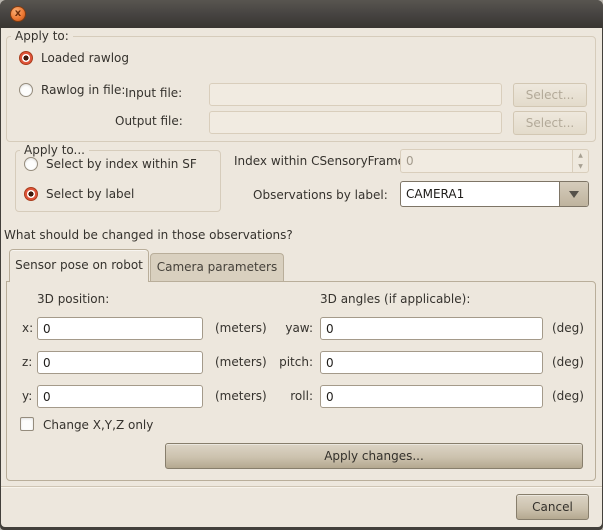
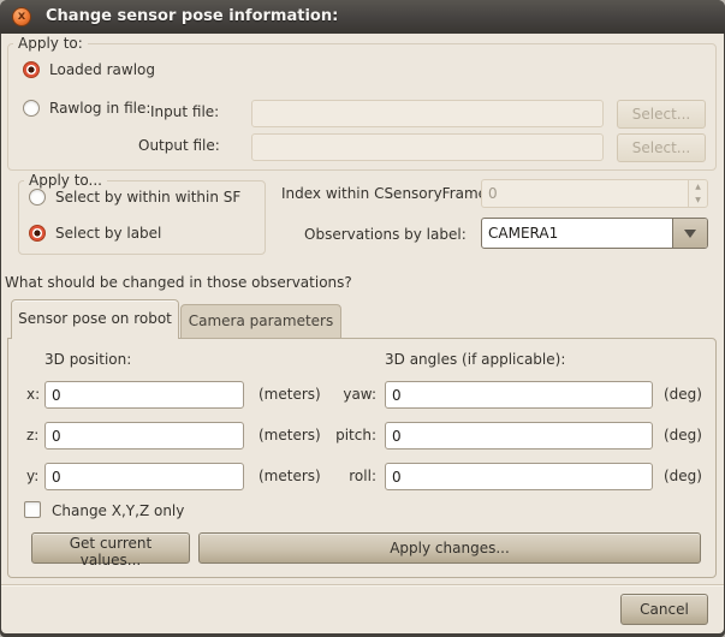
  x
+ Change sensor pose information:
  Apply to:
  Loaded rawlog
  Rawlog in file:
  Input file:
  Select...
  Output file:
  Select...
  Apply to...
- Select by index within SF
+ Select by within within SF
  Select by label
  Index within CSensoryFram
  0
  Observations by label:
  CAMERA1
  What should be changed in those observations?
  Sensor pose on robot
  Camera parameters
  3D position:
  3D angles (if applicable):
  x:
  0
  (meters)
  yaw:
  0
  (deg)
  z:
  0
  (meters)
  pitch:
  0
  (deg)
  y:
  0
  (meters)
  roll:
  0
  (deg)
  Change X,Y,Z only
+ Get current values...
  Apply changes...
  Cancel
